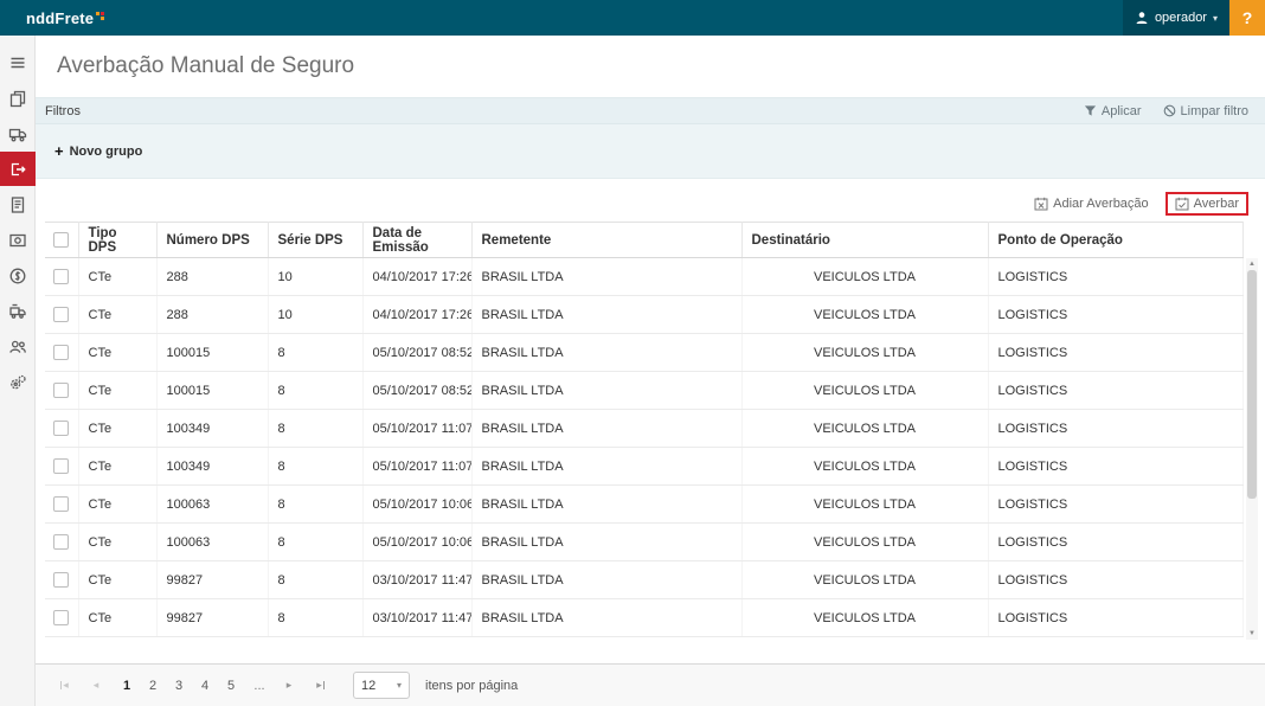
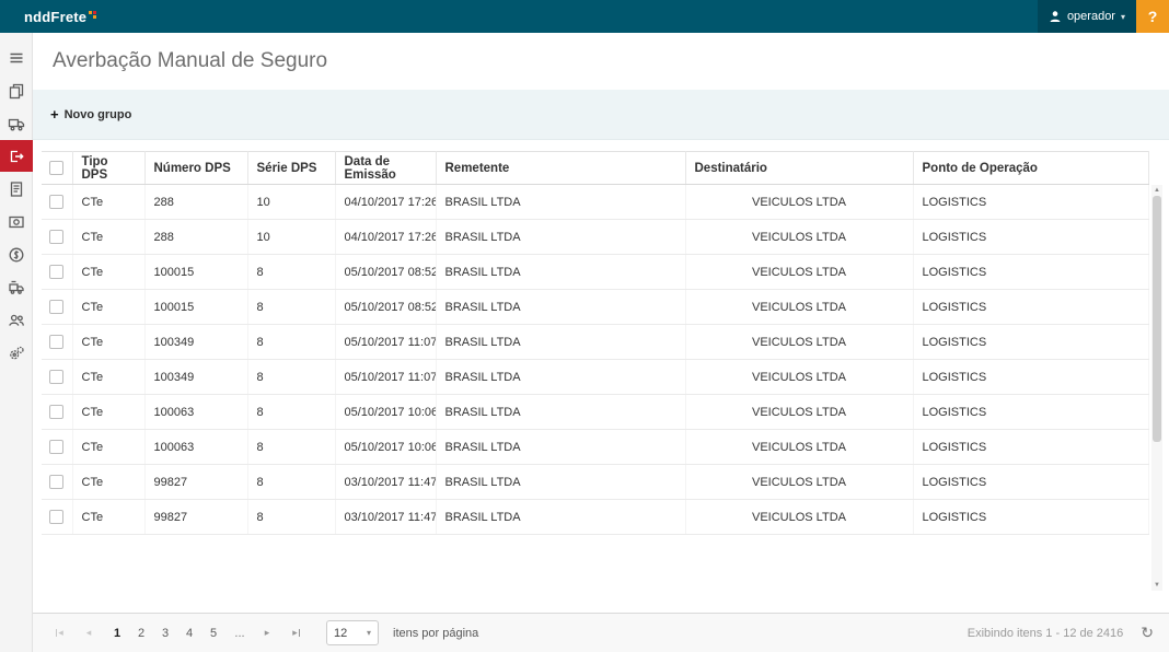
  nddFrete
  operador
  ▾
  ?
  Averbação Manual de Seguro
- Filtros
- Aplicar
- Limpar filtro
  +
  Novo grupo
- Adiar Averbação
- Averbar
  	Tipo DPS	Número DPS	Série DPS	Data de Emissão	Remetente	Destinatário	Ponto de Operação
  	CTe	288	10	04/10/2017 17:26	BRASIL LTDA	VEICULOS LTDA	LOGISTICS
  	CTe	288	10	04/10/2017 17:26	BRASIL LTDA	VEICULOS LTDA	LOGISTICS
  	CTe	100015	8	05/10/2017 08:52	BRASIL LTDA	VEICULOS LTDA	LOGISTICS
  	CTe	100015	8	05/10/2017 08:52	BRASIL LTDA	VEICULOS LTDA	LOGISTICS
  	CTe	100349	8	05/10/2017 11:07	BRASIL LTDA	VEICULOS LTDA	LOGISTICS
  	CTe	100349	8	05/10/2017 11:07	BRASIL LTDA	VEICULOS LTDA	LOGISTICS
  	CTe	100063	8	05/10/2017 10:06	BRASIL LTDA	VEICULOS LTDA	LOGISTICS
  	CTe	100063	8	05/10/2017 10:06	BRASIL LTDA	VEICULOS LTDA	LOGISTICS
  	CTe	99827	8	03/10/2017 11:47	BRASIL LTDA	VEICULOS LTDA	LOGISTICS
  	CTe	99827	8	03/10/2017 11:47	BRASIL LTDA	VEICULOS LTDA	LOGISTICS
  ◂
  ◂
  1
  2
  3
  4
  5
  ...
  ▸
  ▸
  12
  ▾
  itens por página
+ Exibindo itens 1 - 12 de 2416
+ ↻
